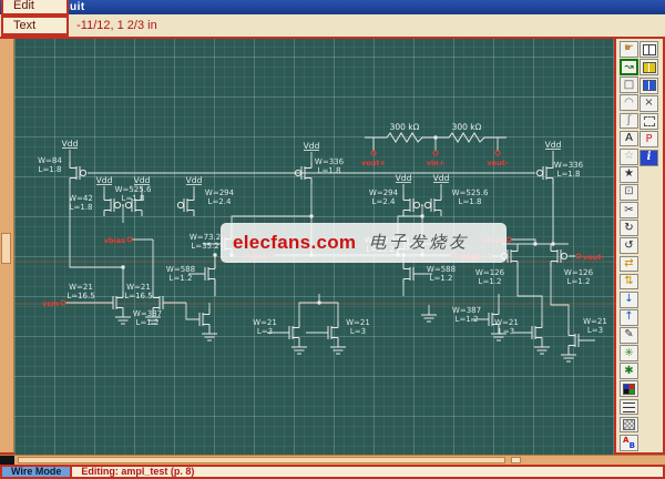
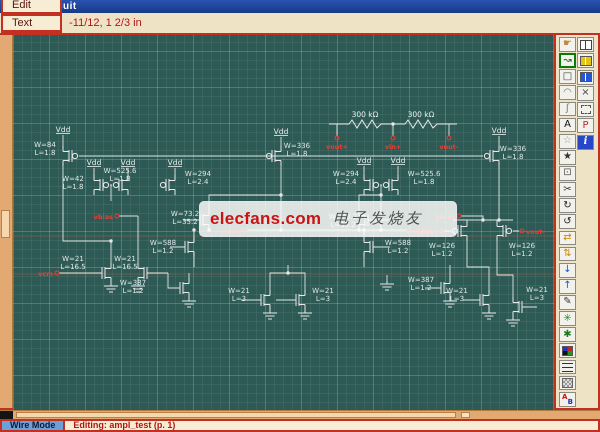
  Edit
  Text
  -11/12, 1 2/3 in
  Vdd
  Vdd
  Vdd
  Vdd
  Vdd
  Vdd
  Vdd
  Vdd
  W=84
  L=1.8
  W=42
  L=1.8
  W=525.6
  L=1.8
  W=294
  L=2.4
  W=336
  L=1.8
  W=294
  L=2.4
  W=525.6
  L=1.8
  W=336
  L=1.8
  W=73.2
  L=35.2
  W=73.2
  L=35.2
  W=588
  L=1.2
  W=588
  L=1.2
  W=21
  L=16.5
  W=21
  L=16.5
  W=387
  L=1.2
  W=21
  L=3
  W=21
  L=3
  W=387
  L=1.2
  W=21
  L=3
  W=21
  L=3
  W=126
  L=1.2
  W=126
  L=1.2
  300 kΩ
  300 kΩ
  vcm
  vbias
  vcasc
  vcasc
  vout+
  vin+
  vout-
  vout+
  vout-
  vbias
  elecfans.com
  电子发烧友
  ☛
  ↝
  □
  ◠
  ʃ
  A
  ☆
  ★
  ⊡
  ✂
  ↻
  ↺
  ⇄
  ⇅
  ↓
  ↑
  ✎
  ✳
  ✱
  A
  B
  ×
  P
  i
  Wire Mode
- Editing: ampl_test (p. 8)
+ Editing: ampl_test (p. 1)
